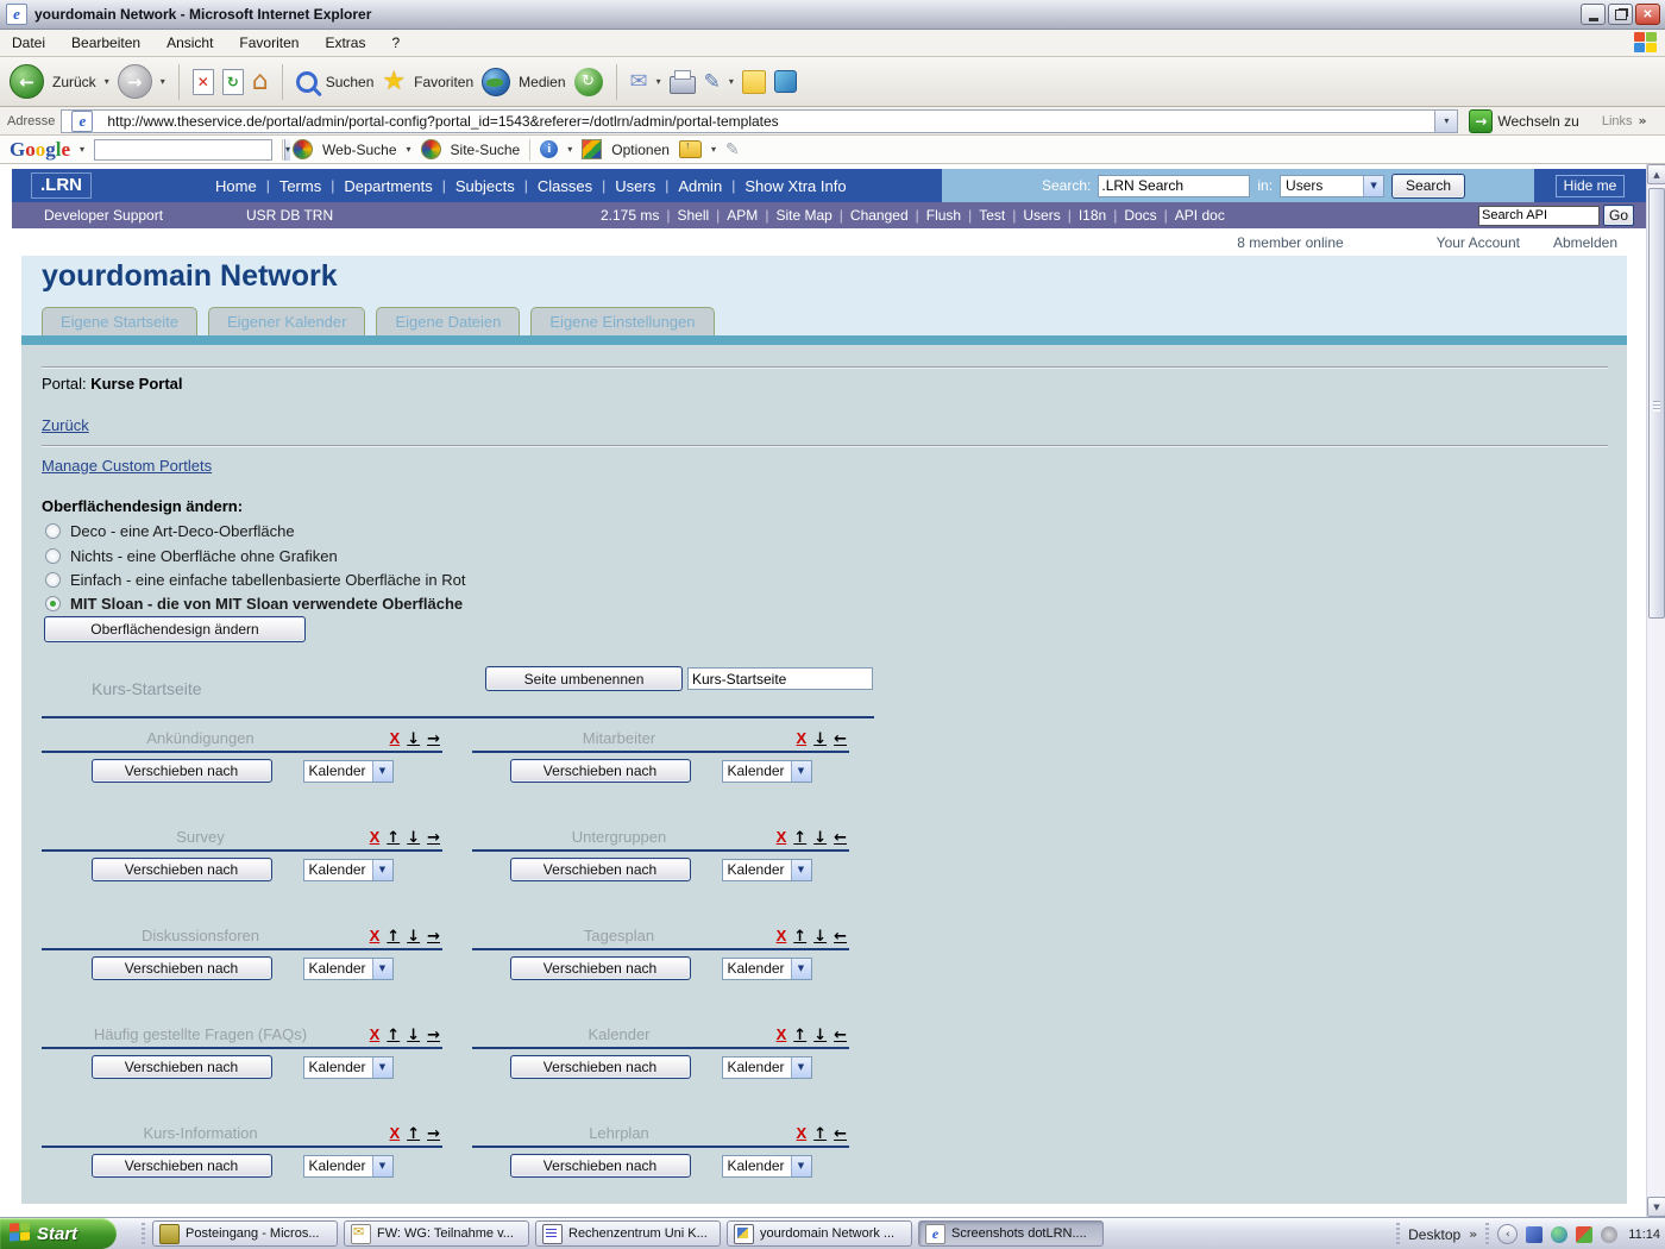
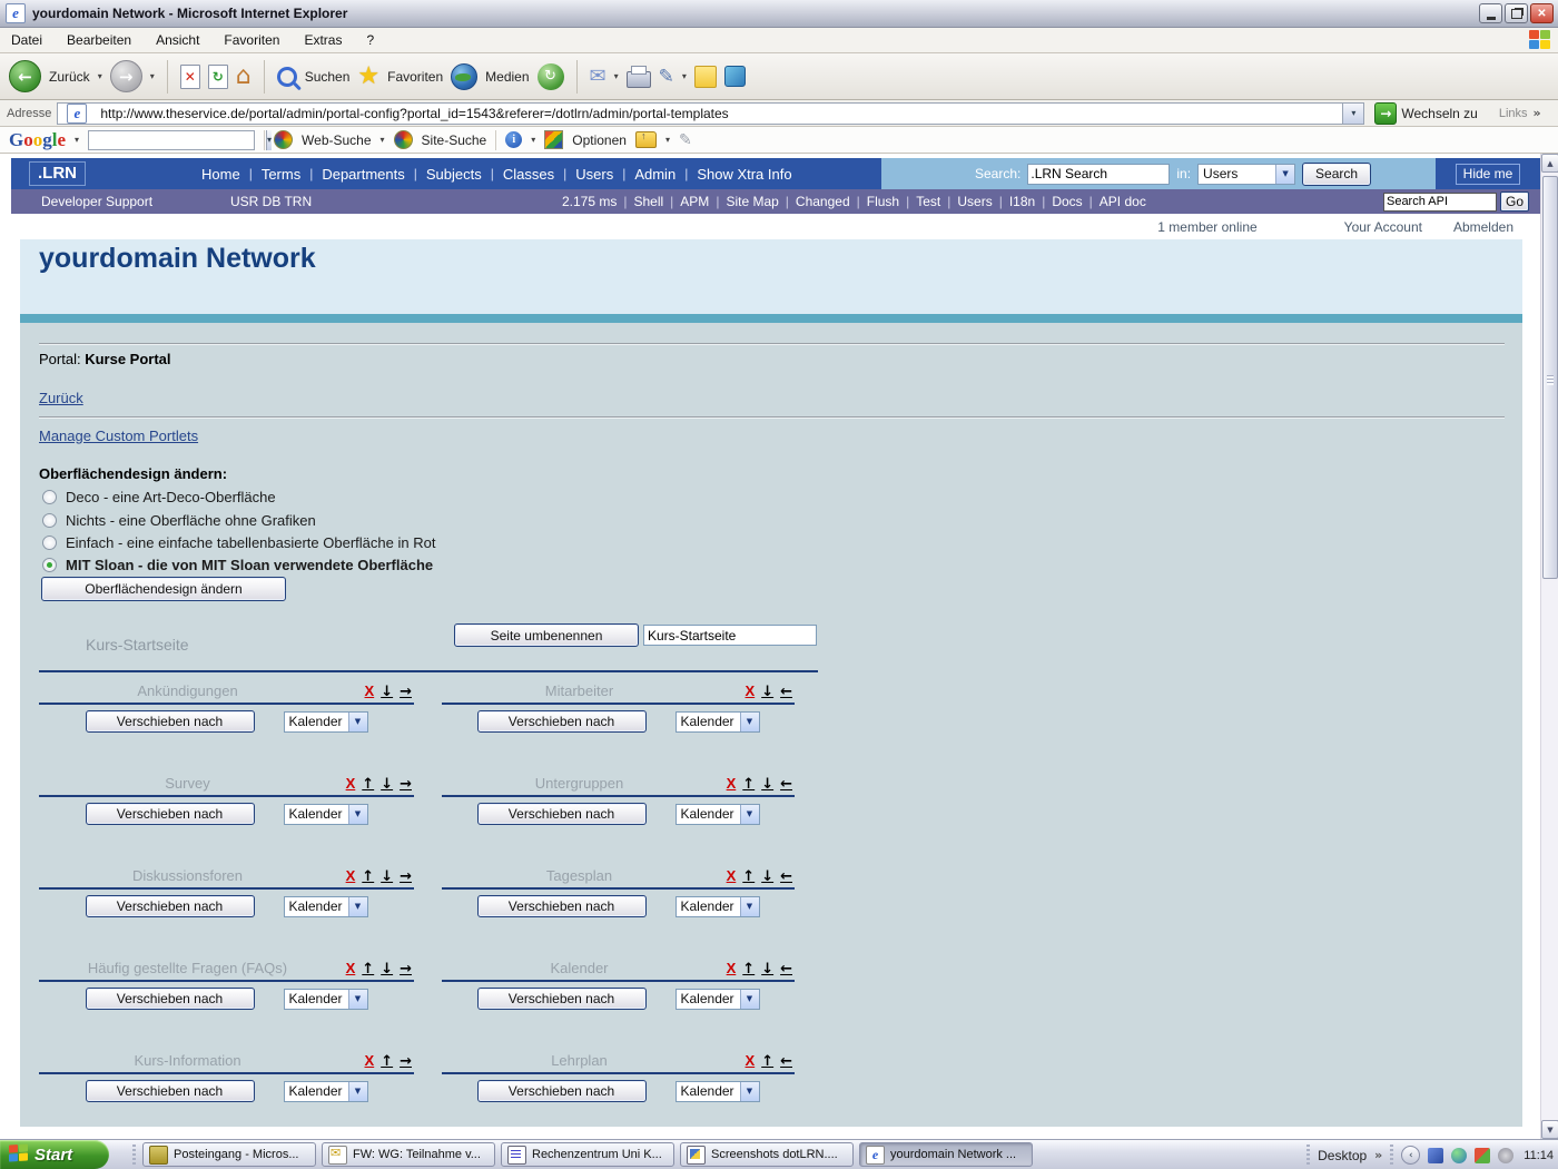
  e
  yourdomain Network - Microsoft Internet Explorer
  ✕
  Datei
  Bearbeiten
  Ansicht
  Favoriten
  Extras
  ?
  ←
  Zurück
  ▾
  →
  ▾
  ✕
  ↻
  ⌂
  Suchen
  ★
  Favoriten
  Medien
  ↻
  ✉
  ▾
  ✎
  ▾
  Adresse
  e
  http://www.theservice.de/portal/admin/portal-config?portal_id=1543&referer=/dotlrn/admin/portal-templates
  ▾
  →
  Wechseln zu
  Links
  »
  Google
  ▾
  ▾
  Web-Suche
  ▾
  Site-Suche
  i
  ▾
  Optionen
  ▾
  ✎
  .LRN
  Home
  |
  Terms
  |
  Departments
  |
  Subjects
  |
  Classes
  |
  Users
  |
  Admin
  |
  Show Xtra Info
  Search:
  .LRN Search
  in:
  Users
  ▼
  Search
  Hide me
  Developer Support
  USR DB TRN
  2.175 ms
  |
  Shell
  |
  APM
  |
  Site Map
  |
  Changed
  |
  Flush
  |
  Test
  |
  Users
  |
  I18n
  |
  Docs
  |
  API doc
  Search API
  Go
- 8 member online
+ 1 member online
  Your Account
  Abmelden
  yourdomain Network
- Eigene Startseite
- Eigener Kalender
- Eigene Dateien
- Eigene Einstellungen
  Portal: Kurse Portal
  Zurück
  Manage Custom Portlets
  Oberflächendesign ändern:
  Deco - eine Art-Deco-Oberfläche
  Nichts - eine Oberfläche ohne Grafiken
  Einfach - eine einfache tabellenbasierte Oberfläche in Rot
  MIT Sloan - die von MIT Sloan verwendete Oberfläche
  Oberflächendesign ändern
  Kurs-Startseite
  Seite umbenennen
  Kurs-Startseite
  Ankündigungen
  X
  ↓
  →
  Verschieben nach
  Kalender
  ▼
  Mitarbeiter
  X
  ↓
  ←
  Verschieben nach
  Kalender
  ▼
  Survey
  X
  ↑
  ↓
  →
  Verschieben nach
  Kalender
  ▼
  Untergruppen
  X
  ↑
  ↓
  ←
  Verschieben nach
  Kalender
  ▼
  Diskussionsforen
  X
  ↑
  ↓
  →
  Verschieben nach
  Kalender
  ▼
  Tagesplan
  X
  ↑
  ↓
  ←
  Verschieben nach
  Kalender
  ▼
  Häufig gestellte Fragen (FAQs)
  X
  ↑
  ↓
  →
  Verschieben nach
  Kalender
  ▼
  Kalender
  X
  ↑
  ↓
  ←
  Verschieben nach
  Kalender
  ▼
  Kurs-Information
  X
  ↑
  →
  Verschieben nach
  Kalender
  ▼
  Lehrplan
  X
  ↑
  ←
  Verschieben nach
  Kalender
  ▼
  ▲
  ▼
  Start
  Posteingang - Micros...
  FW: WG: Teilnahme v...
  Rechenzentrum Uni K...
- yourdomain Network ...
+ Screenshots dotLRN....
  e
- Screenshots dotLRN....
+ yourdomain Network ...
  Desktop
  »
  ‹
  11:14
